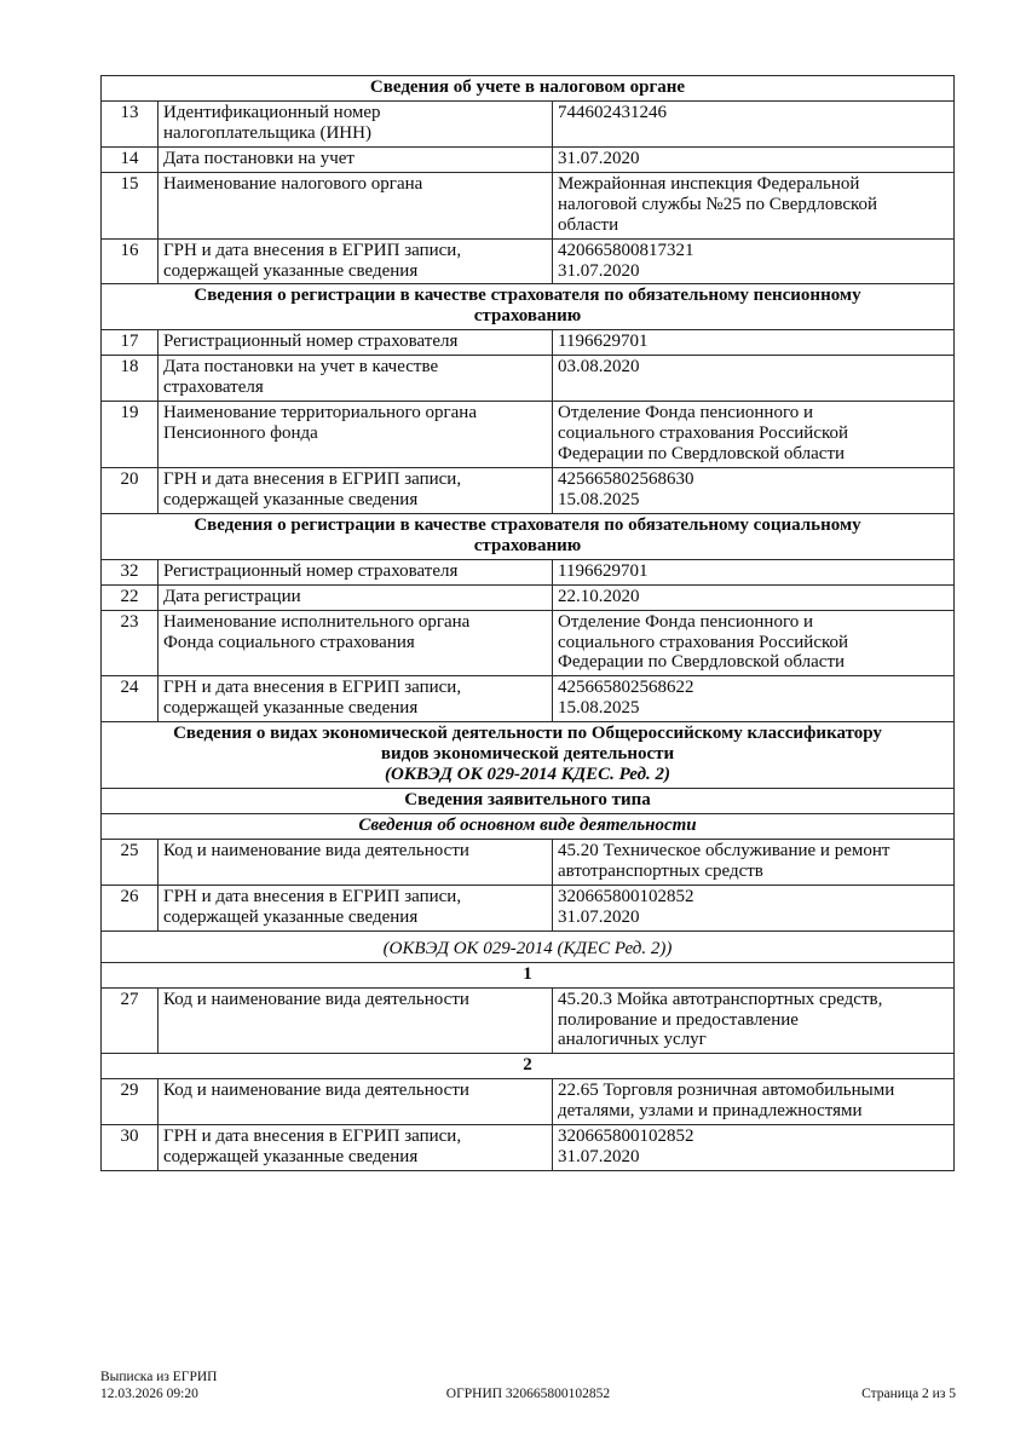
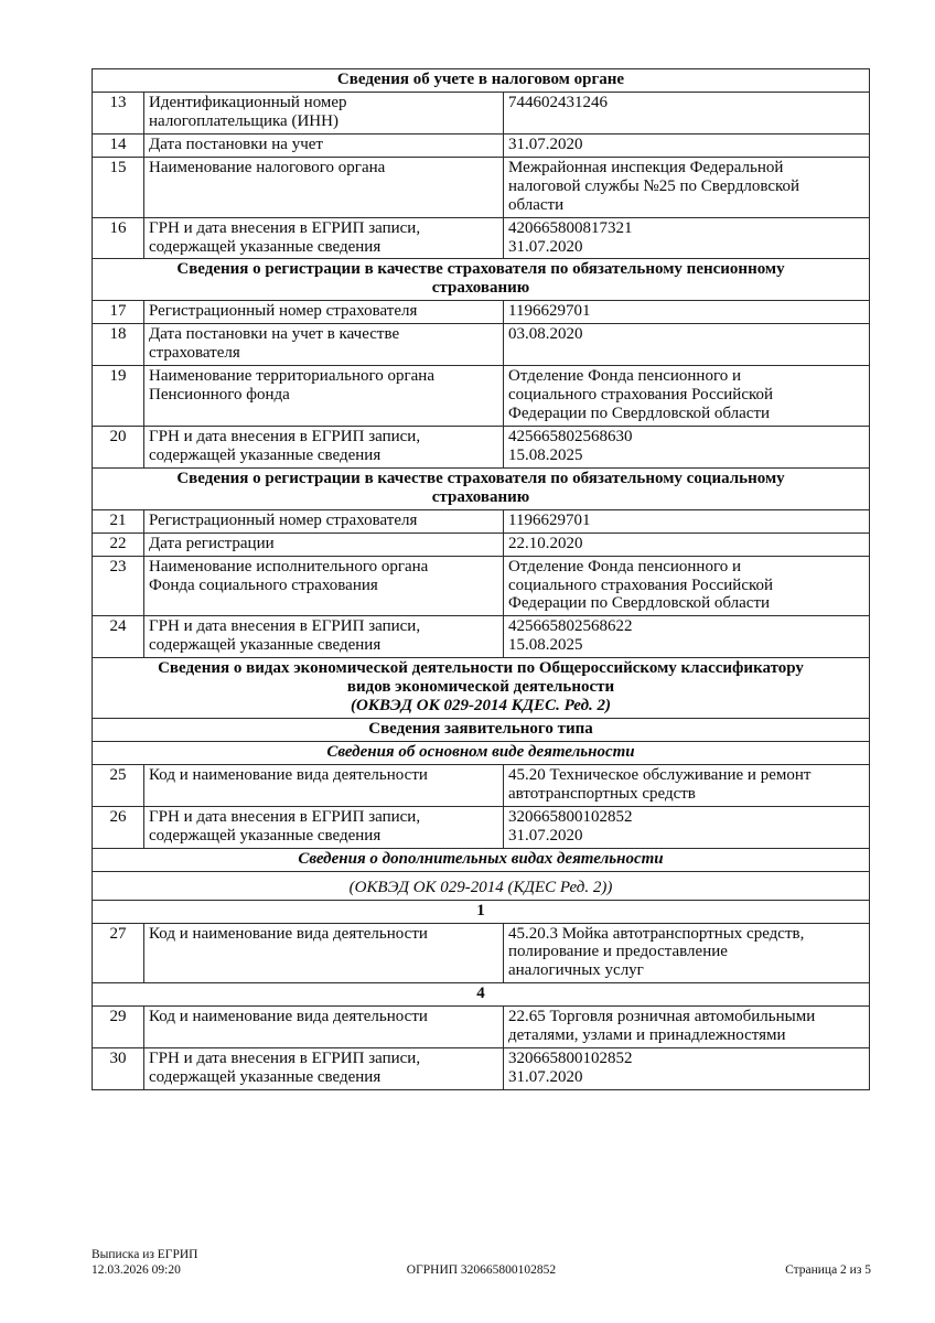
  Сведения об учете в налоговом органе
  13	Идентификационный номер налогоплательщика (ИНН)	744602431246
  14	Дата постановки на учет	31.07.2020
  15	Наименование налогового органа	Межрайонная инспекция Федеральной налоговой службы №25 по Свердловской области
  16	ГРН и дата внесения в ЕГРИП записи, содержащей указанные сведения	420665800817321 31.07.2020
  Сведения о регистрации в качестве страхователя по обязательному пенсионному страхованию
  17	Регистрационный номер страхователя	1196629701
  18	Дата постановки на учет в качестве страхователя	03.08.2020
  19	Наименование территориального органа Пенсионного фонда	Отделение Фонда пенсионного и социального страхования Российской Федерации по Свердловской области
  20	ГРН и дата внесения в ЕГРИП записи, содержащей указанные сведения	425665802568630 15.08.2025
  Сведения о регистрации в качестве страхователя по обязательному социальному страхованию
- 32	Регистрационный номер страхователя	1196629701
+ 21	Регистрационный номер страхователя	1196629701
  22	Дата регистрации	22.10.2020
  23	Наименование исполнительного органа Фонда социального страхования	Отделение Фонда пенсионного и социального страхования Российской Федерации по Свердловской области
  24	ГРН и дата внесения в ЕГРИП записи, содержащей указанные сведения	425665802568622 15.08.2025
  Сведения о видах экономической деятельности по Общероссийскому классификатору видов экономической деятельности(ОКВЭД ОК 029-2014 КДЕС. Ред. 2)
  Сведения заявительного типа
  Сведения об основном виде деятельности
  25	Код и наименование вида деятельности	45.20 Техническое обслуживание и ремонт автотранспортных средств
  26	ГРН и дата внесения в ЕГРИП записи, содержащей указанные сведения	320665800102852 31.07.2020
+ Сведения о дополнительных видах деятельности
  (ОКВЭД ОК 029-2014 (КДЕС Ред. 2))
  1
  27	Код и наименование вида деятельности	45.20.3 Мойка автотранспортных средств, полирование и предоставление аналогичных услуг
- 2
+ 4
  29	Код и наименование вида деятельности	22.65 Торговля розничная автомобильными деталями, узлами и принадлежностями
  30	ГРН и дата внесения в ЕГРИП записи, содержащей указанные сведения	320665800102852 31.07.2020
  Выписка из ЕГРИП
  12.03.2026 09:20
  ОГРНИП 320665800102852
  Страница 2 из 5
